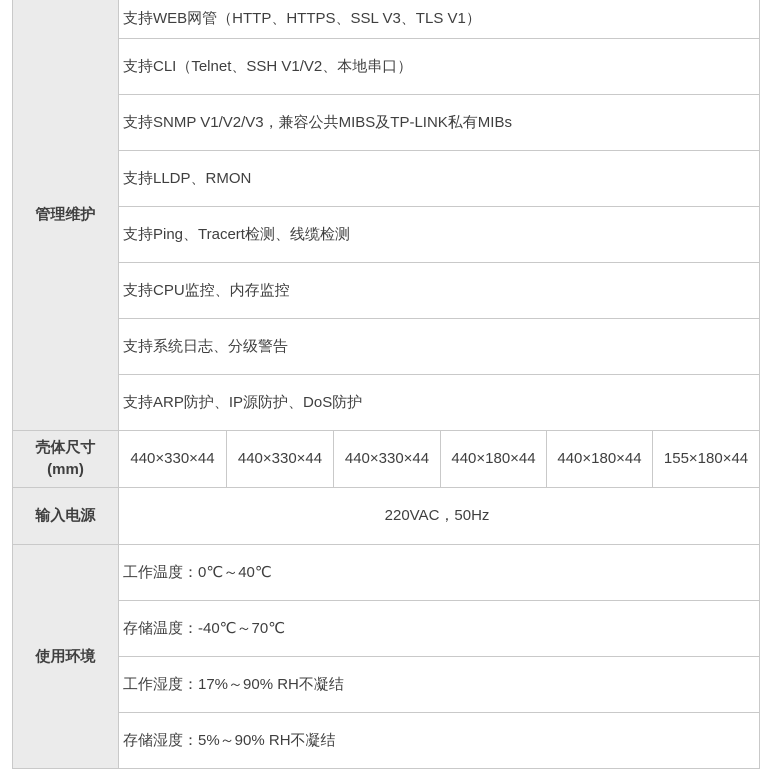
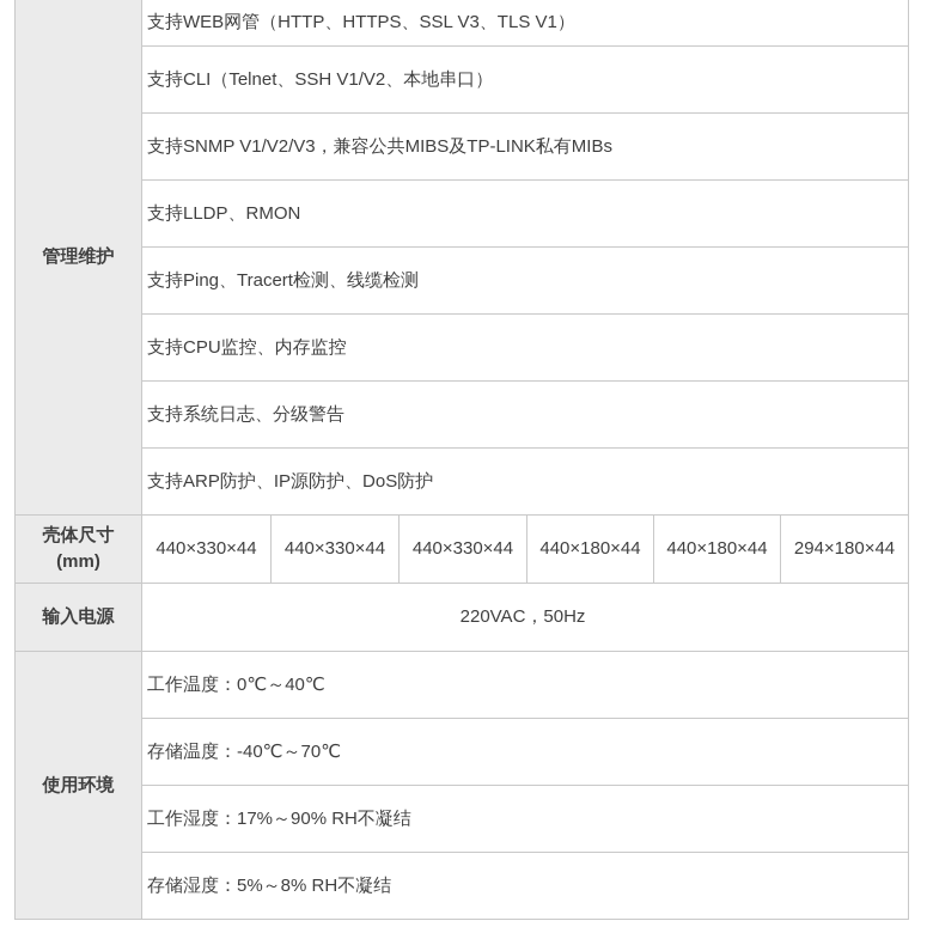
  管理维护	支持WEB网管（HTTP、HTTPS、SSL V3、TLS V1）
  支持CLI（Telnet、SSH V1/V2、本地串口）
  支持SNMP V1/V2/V3，兼容公共MIBS及TP-LINK私有MIBs
  支持LLDP、RMON
  支持Ping、Tracert检测、线缆检测
  支持CPU监控、内存监控
  支持系统日志、分级警告
  支持ARP防护、IP源防护、DoS防护
- 壳体尺寸 (mm)	440×330×44	440×330×44	440×330×44	440×180×44	440×180×44	155×180×44
+ 壳体尺寸 (mm)	440×330×44	440×330×44	440×330×44	440×180×44	440×180×44	294×180×44
  输入电源	220VAC，50Hz
  使用环境	工作温度：0℃～40℃
  存储温度：-40℃～70℃
  工作湿度：17%～90% RH不凝结
- 存储湿度：5%～90% RH不凝结
+ 存储湿度：5%～8% RH不凝结
